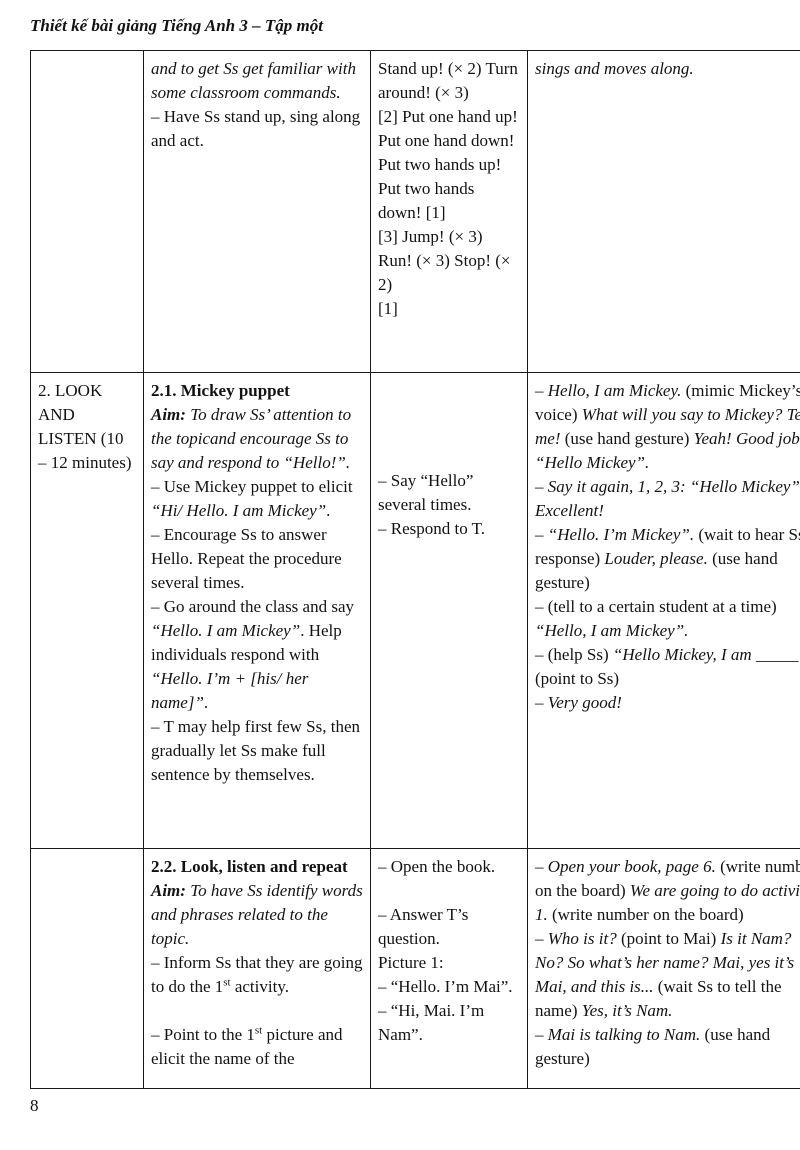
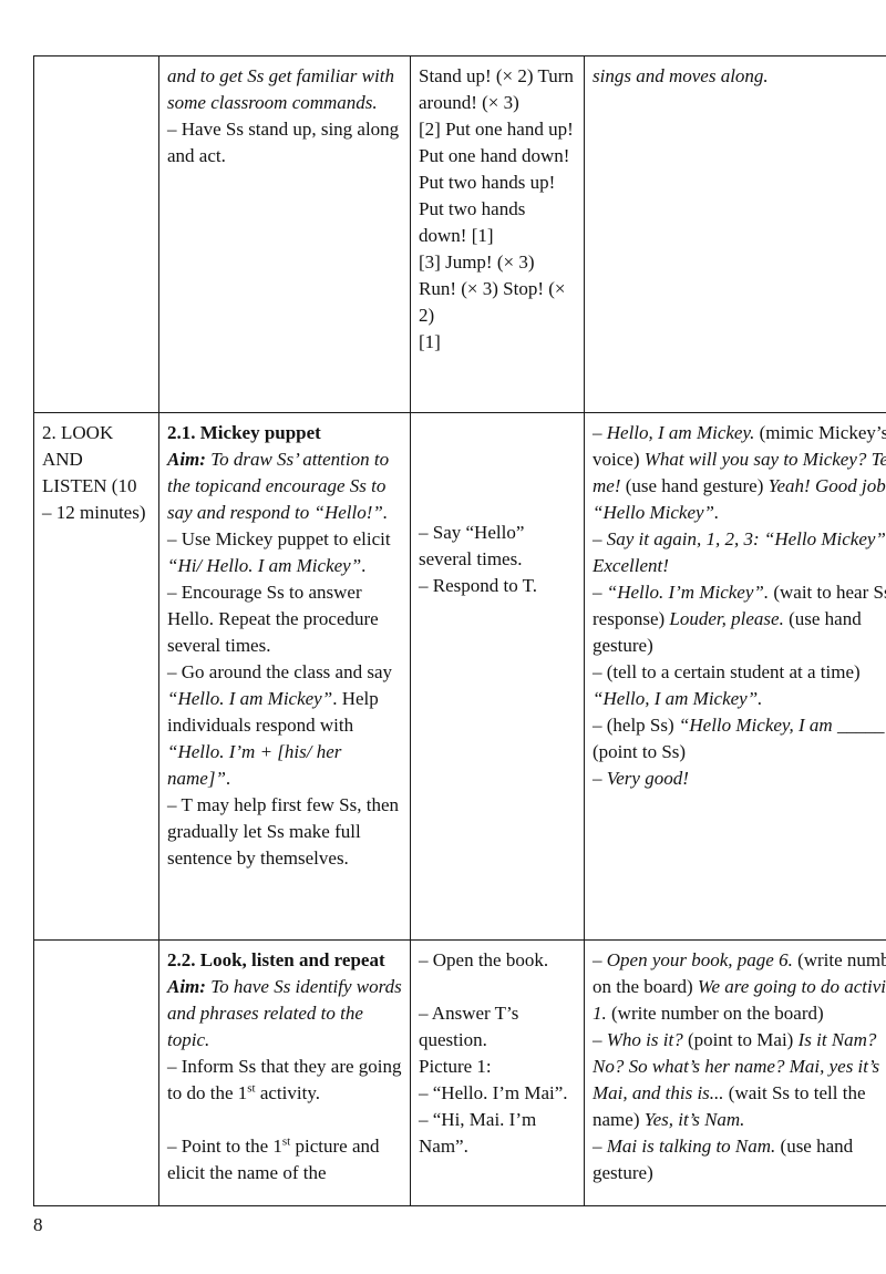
- Thiết kế bài giảng Tiếng Anh 3 – Tập một
  	and to get Ss get familiar with some classroom commands.– Have Ss stand up, sing along and act.	Stand up! (× 2) Turn around! (× 3)[2] Put one hand up! Put one hand down! Put two hands up! Put two hands down! [1][3] Jump! (× 3) Run! (× 3) Stop! (× 2)[1]	sings and moves along.
  2. LOOK AND LISTEN (10 – 12 minutes)	2.1. Mickey puppetAim: To draw Ss’ attention to the topicand encourage Ss to say and respond to “Hello!”.– Use Mickey puppet to elicit “Hi/ Hello. I am Mickey”.– Encourage Ss to answer Hello. Repeat the procedure several times.– Go around the class and say “Hello. I am Mickey”. Help individuals respond with “Hello. I’m + [his/ her name]”.– T may help first few Ss, then gradually let Ss make full sentence by themselves.	– Say “Hello” several times.– Respond to T.	– Hello, I am Mickey. (mimic Mickey’s voice) What will you say to Mickey? Te me! (use hand gesture) Yeah! Good job “Hello Mickey”.– Say it again, 1, 2, 3: “Hello Mickey” Excellent!– “Hello. I’m Mickey”. (wait to hear S response) Louder, please. (use hand gesture)– (tell to a certain student at a time) “Hello, I am Mickey”.– (help Ss) “Hello Mickey, I am _____ (point to Ss)– Very good!
  	2.2. Look, listen and repeatAim: To have Ss identify words and phrases related to the topic.– Inform Ss that they are going to do the 1st activity.– Point to the 1st picture and elicit the name of the	– Open the book.– Answer T’s question.Picture 1:– “Hello. I’m Mai”.– “Hi, Mai. I’m Nam”.	– Open your book, page 6. (write numb on the board) We are going to do activi 1. (write number on the board)– Who is it? (point to Mai) Is it Nam? No? So what’s her name? Mai, yes it’s Mai, and this is... (wait Ss to tell the name) Yes, it’s Nam.– Mai is talking to Nam. (use hand gesture)
  8
